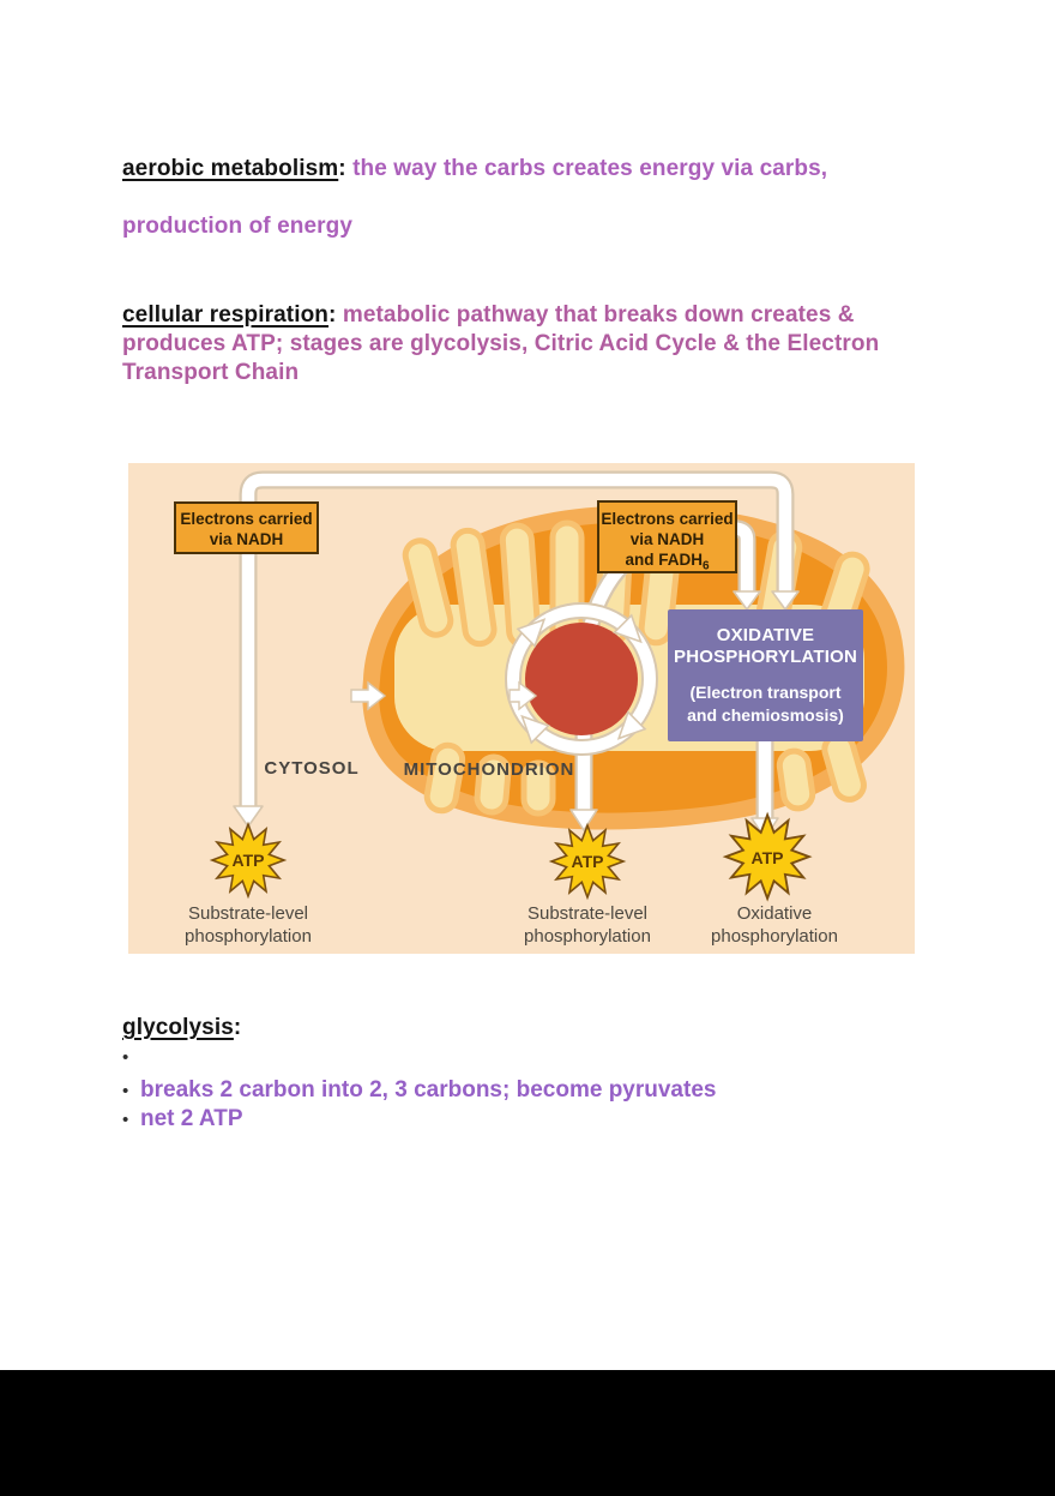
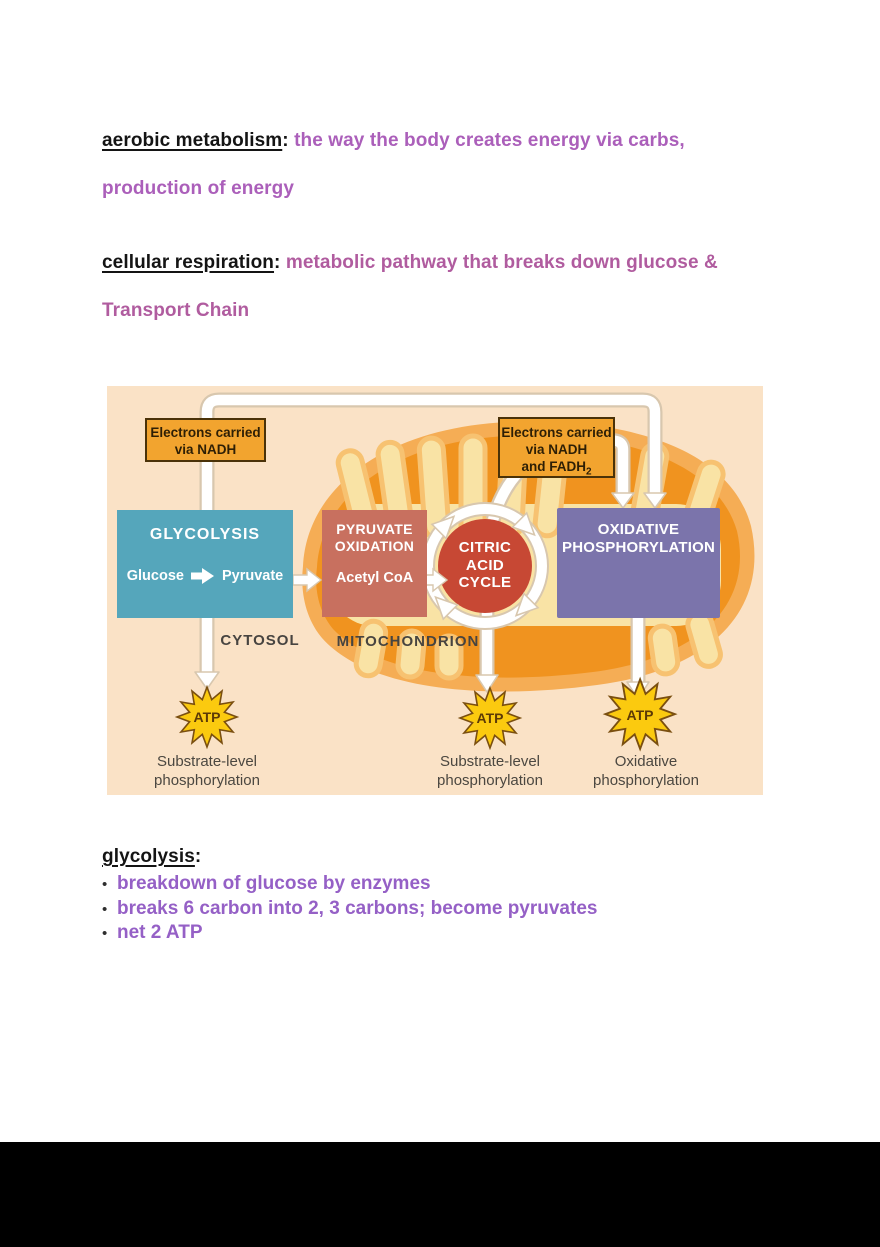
- aerobic metabolism: the way the carbs creates energy via carbs,
+ aerobic metabolism: the way the body creates energy via carbs,
  production of energy
- cellular respiration: metabolic pathway that breaks down creates &
+ cellular respiration: metabolic pathway that breaks down glucose &
- produces ATP; stages are glycolysis, Citric Acid Cycle & the Electron
  Transport Chain
  ATP
  ATP
  ATP
  Electrons carried
  via NADH
  Electrons carried
  via NADH
- and FADH6
+ and FADH2
+ GLYCOLYSIS
+ Glucose
+ Pyruvate
+ PYRUVATE
+ OXIDATION
+ Acetyl CoA
+ CITRIC
+ ACID
+ CYCLE
  OXIDATIVE
  PHOSPHORYLATION
- (Electron transport
- and chemiosmosis)
  CYTOSOL
  MITOCHONDRION
  Substrate-level
  phosphorylation
  Substrate-level
  phosphorylation
  Oxidative
  phosphorylation
  glycolysis:
  •
+ breakdown of glucose by enzymes
  •
- breaks 2 carbon into 2, 3 carbons; become pyruvates
+ breaks 6 carbon into 2, 3 carbons; become pyruvates
  •
  net 2 ATP
